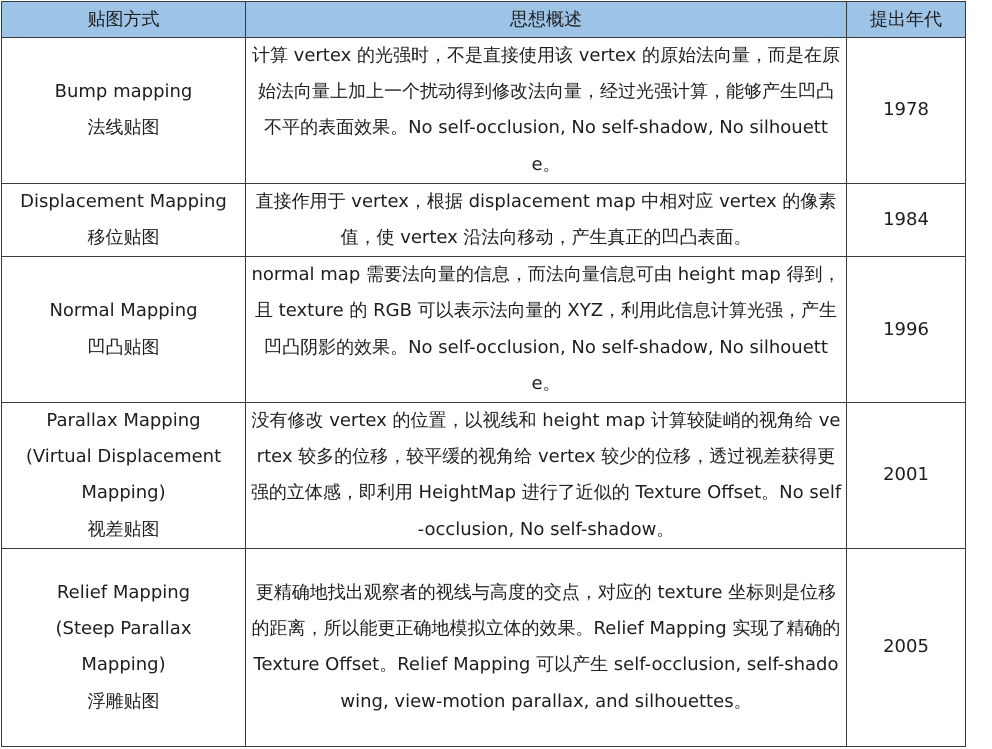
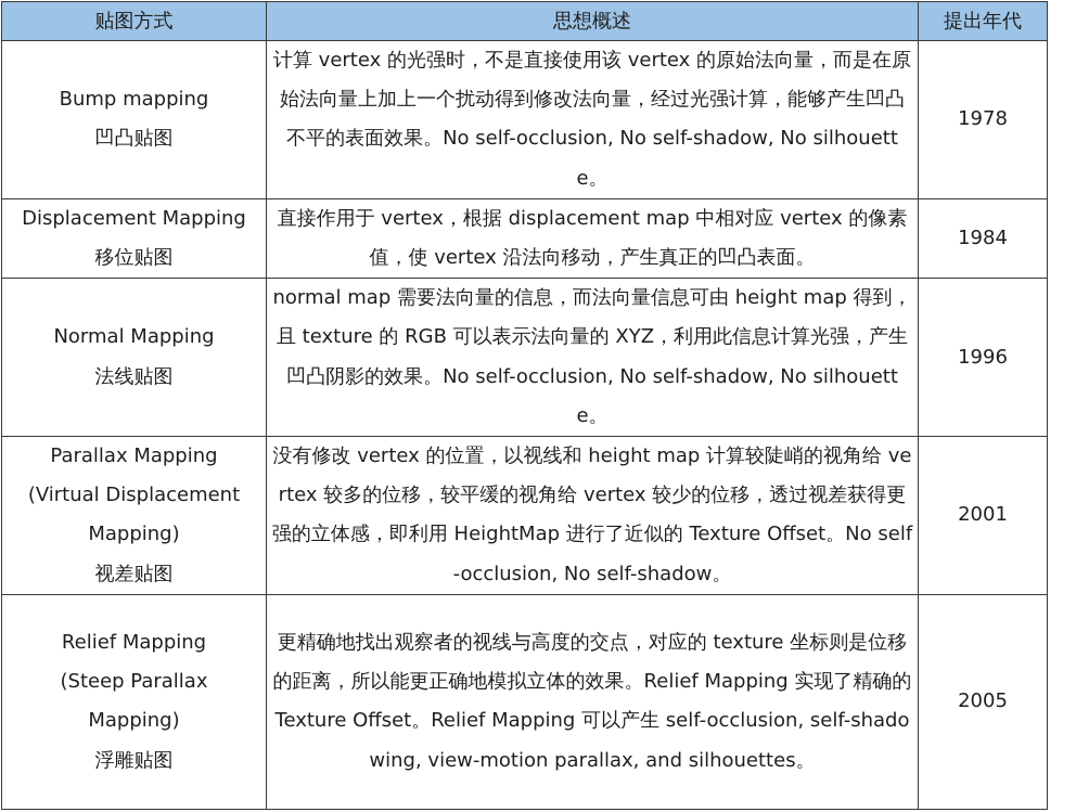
  贴图方式	思想概述	提出年代
- Bump mapping 法线贴图	计算 vertex 的光强时，不是直接使用该 vertex 的原始法向量，而是在原始法向量上加上一个扰动得到修改法向量，经过光强计算，能够产生凹凸不平的表面效果。No self-occlusion, No self-shadow, No silhouette。	1978
+ Bump mapping 凹凸贴图	计算 vertex 的光强时，不是直接使用该 vertex 的原始法向量，而是在原始法向量上加上一个扰动得到修改法向量，经过光强计算，能够产生凹凸不平的表面效果。No self-occlusion, No self-shadow, No silhouette。	1978
  Displacement Mapping 移位贴图	直接作用于 vertex，根据 displacement map 中相对应 vertex 的像素值，使 vertex 沿法向移动，产生真正的凹凸表面。	1984
- Normal Mapping 凹凸贴图	normal map 需要法向量的信息，而法向量信息可由 height map 得到，且 texture 的 RGB 可以表示法向量的 XYZ，利用此信息计算光强，产生凹凸阴影的效果。No self-occlusion, No self-shadow, No silhouette。	1996
+ Normal Mapping 法线贴图	normal map 需要法向量的信息，而法向量信息可由 height map 得到，且 texture 的 RGB 可以表示法向量的 XYZ，利用此信息计算光强，产生凹凸阴影的效果。No self-occlusion, No self-shadow, No silhouette。	1996
  Parallax Mapping (Virtual Displacement Mapping) 视差贴图	没有修改 vertex 的位置，以视线和 height map 计算较陡峭的视角给 vertex 较多的位移，较平缓的视角给 vertex 较少的位移，透过视差获得更强的立体感，即利用 HeightMap 进行了近似的 Texture Offset。No self-occlusion, No self-shadow。	2001
  Relief Mapping (Steep Parallax Mapping) 浮雕贴图	更精确地找出观察者的视线与高度的交点，对应的 texture 坐标则是位移的距离，所以能更正确地模拟立体的效果。Relief Mapping 实现了精确的 Texture Offset。Relief Mapping 可以产生 self-occlusion, self-shadowing, view-motion parallax, and silhouettes。	2005
